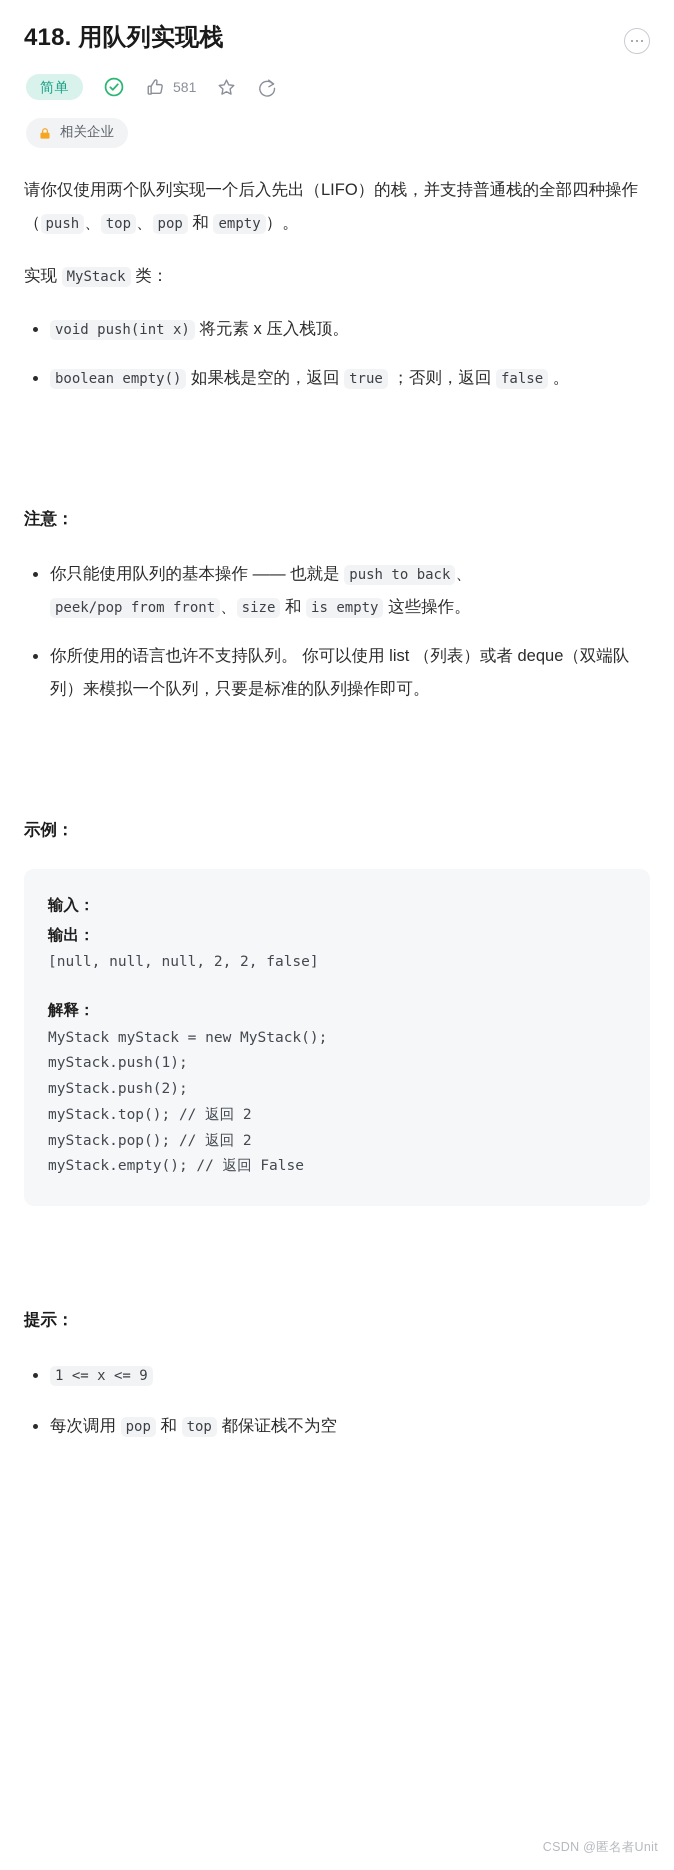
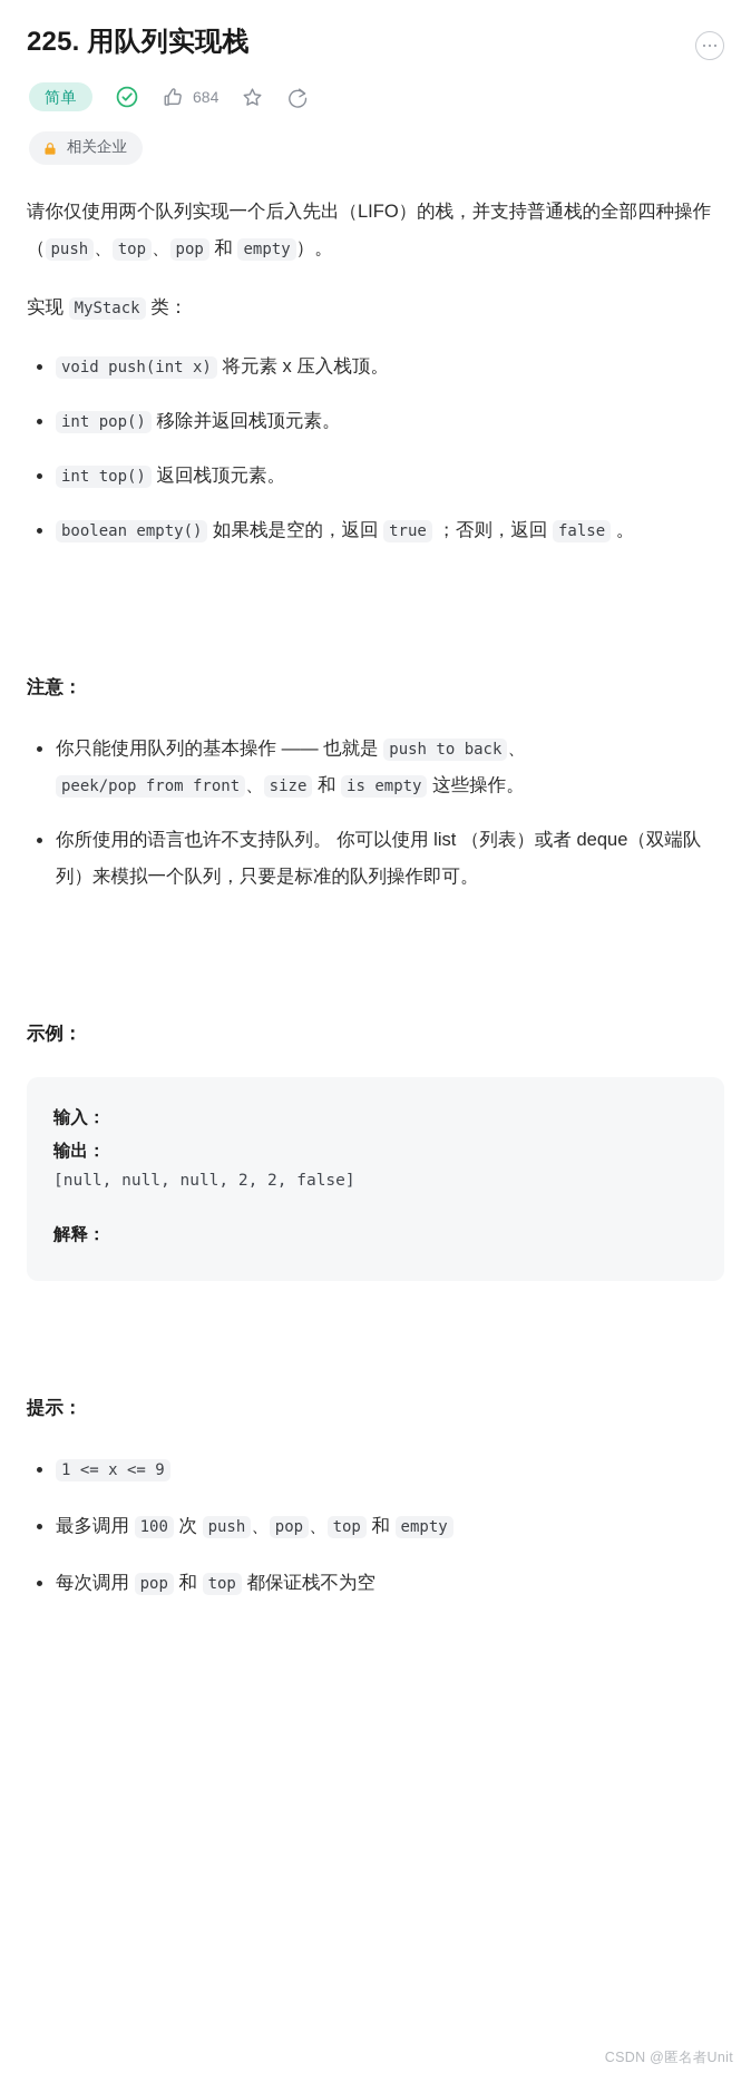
- 418. 用队列实现栈
+ 225. 用队列实现栈
  简单
- 581
+ 684
  相关企业
  请你仅使用两个队列实现一个后入先出（LIFO）的栈，并支持普通栈的全部四种操作（ push 、 top 、 pop 和 empty ）。
  实现 MyStack 类：
  void push(int x) 将元素 x 压入栈顶。
+ int pop() 移除并返回栈顶元素。
+ int top() 返回栈顶元素。
  boolean empty() 如果栈是空的，返回 true ；否则，返回 false 。
  注意：
  你只能使用队列的基本操作 —— 也就是 push to back 、peek/pop from front 、 size 和 is empty 这些操作。
  你所使用的语言也许不支持队列。 你可以使用 list （列表）或者 deque（双端队列）来模拟一个队列，只要是标准的队列操作即可。
  示例：
  输入：
  输出：
  [null, null, null, 2, 2, false]
  解释：
- MyStack myStack = new MyStack();
- myStack.push(1);
- myStack.push(2);
- myStack.top(); // 返回 2
- myStack.pop(); // 返回 2
- myStack.empty(); // 返回 False
  提示：
  1 <= x <= 9
+ 最多调用 100 次 push 、 pop 、 top 和 empty
  每次调用 pop 和 top 都保证栈不为空
  CSDN @匿名者Unit
